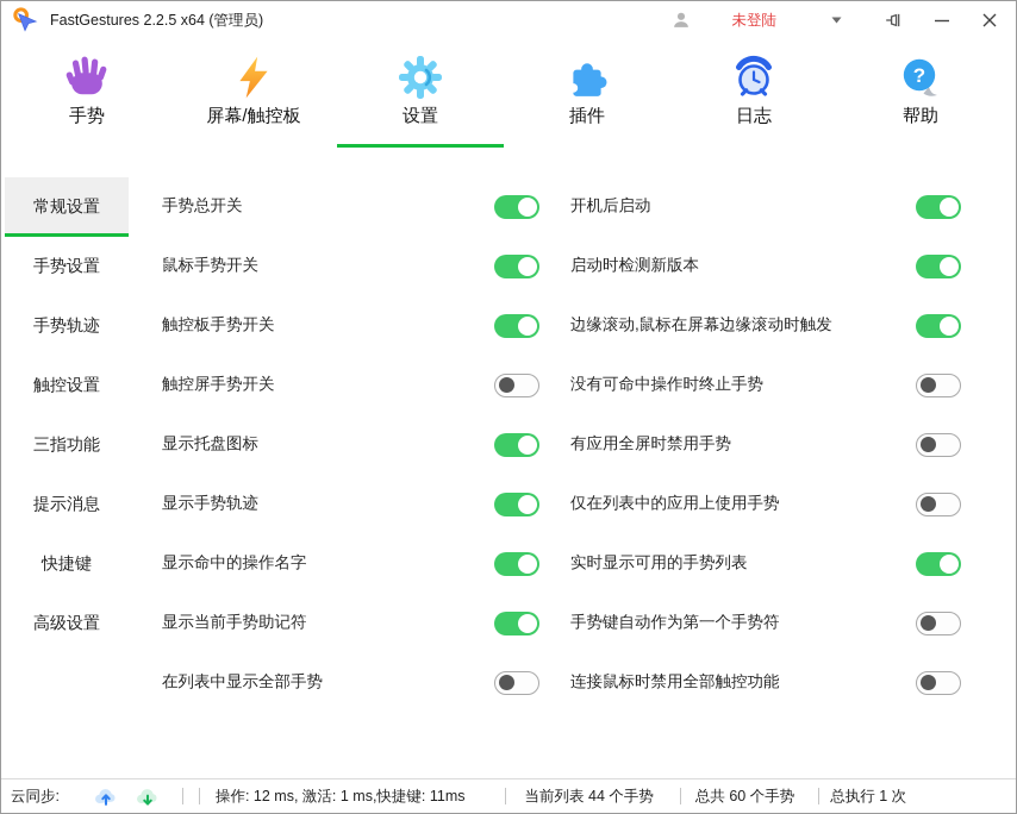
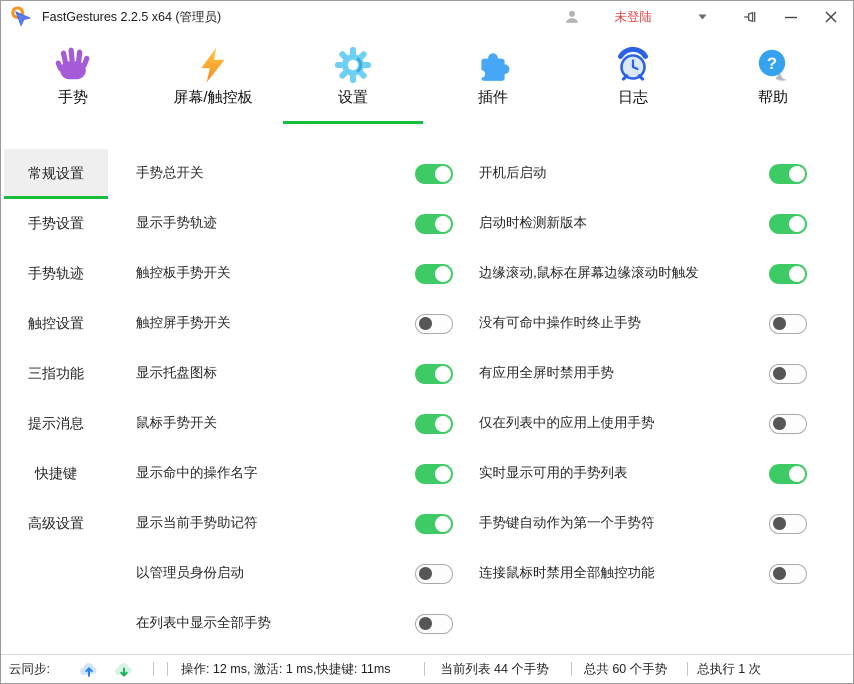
  FastGestures 2.2.5 x64 (管理员)
  未登陆
  手势
  屏幕/触控板
  设置
  插件
  日志
  ?
  帮助
  常规设置
  手势设置
  手势轨迹
  触控设置
  三指功能
  提示消息
  快捷键
  高级设置
  手势总开关
- 鼠标手势开关
+ 显示手势轨迹
  触控板手势开关
  触控屏手势开关
  显示托盘图标
- 显示手势轨迹
+ 鼠标手势开关
  显示命中的操作名字
  显示当前手势助记符
+ 以管理员身份启动
  在列表中显示全部手势
  开机后启动
  启动时检测新版本
  边缘滚动,鼠标在屏幕边缘滚动时触发
  没有可命中操作时终止手势
  有应用全屏时禁用手势
  仅在列表中的应用上使用手势
  实时显示可用的手势列表
  手势键自动作为第一个手势符
  连接鼠标时禁用全部触控功能
  云同步:
  操作: 12 ms, 激活: 1 ms,快捷键: 11ms
  当前列表 44 个手势
  总共 60 个手势
  总执行 1 次
